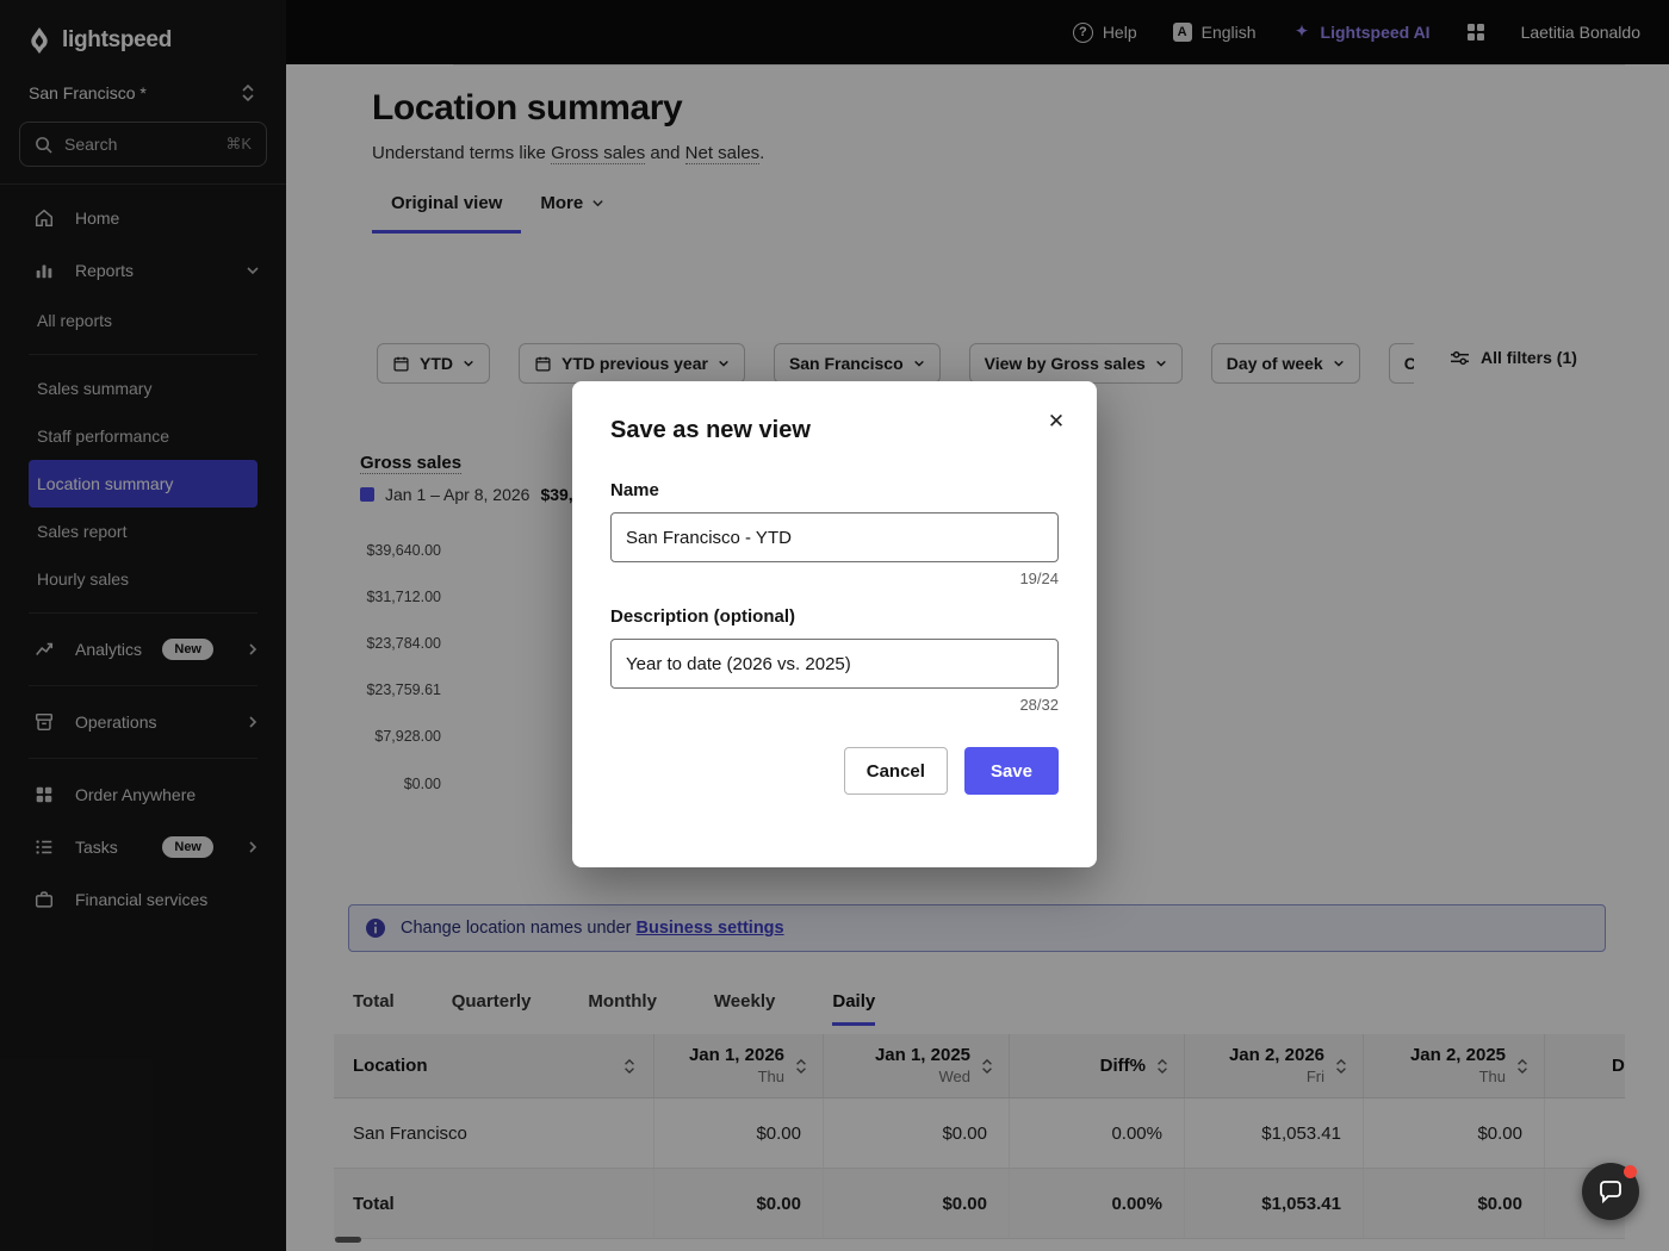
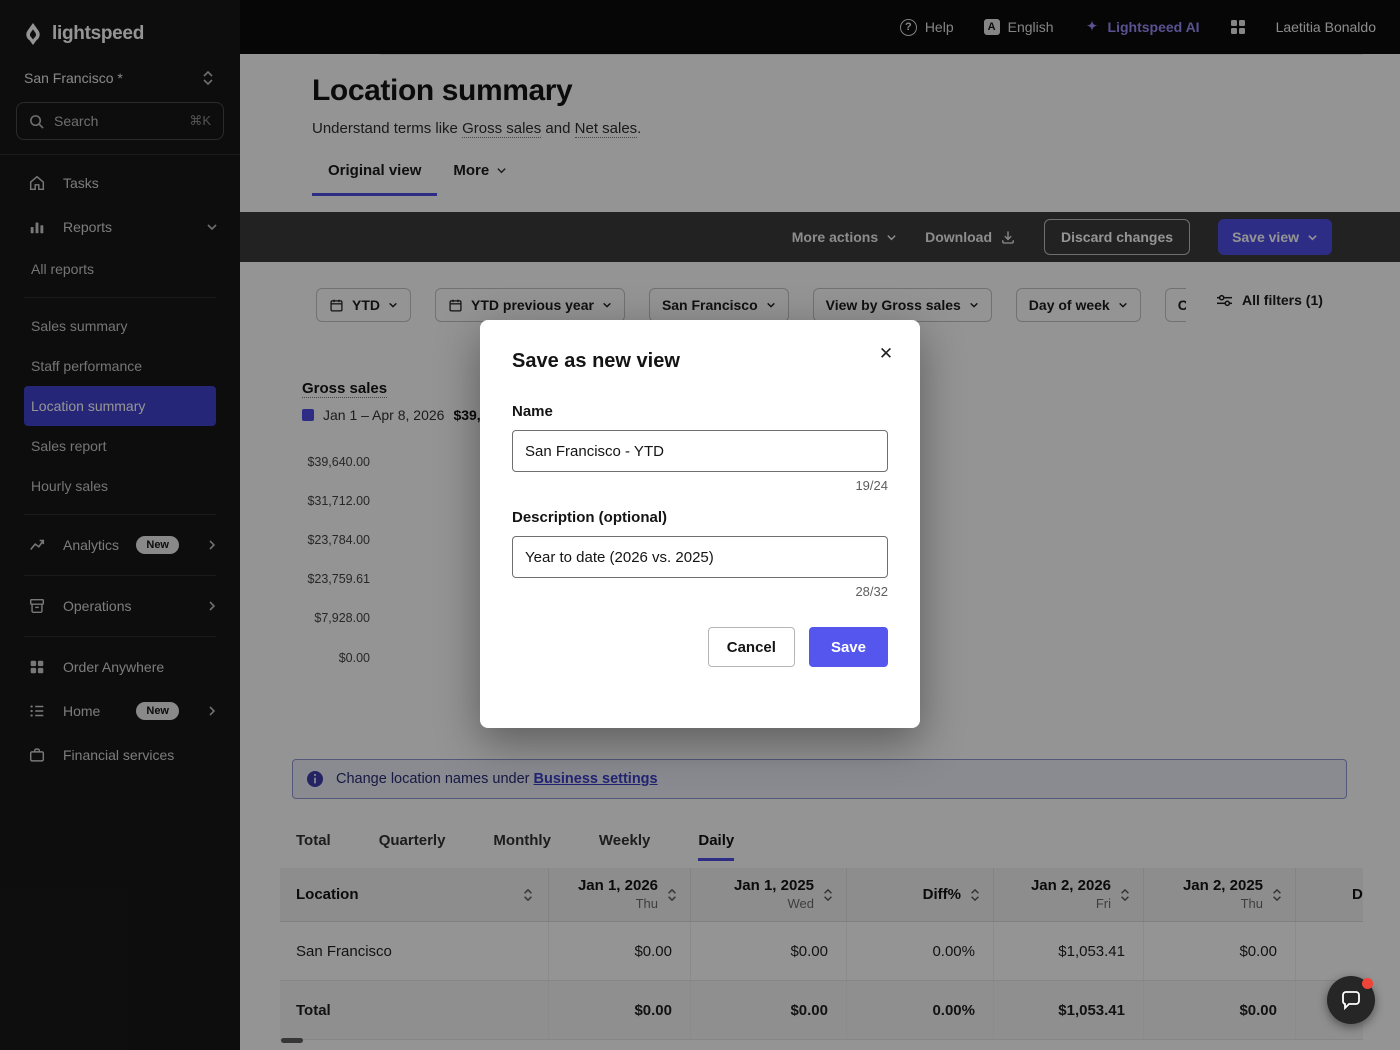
  ?
  Help
  A
  English
  Lightspeed AI
  Laetitia Bonaldo
  lightspeed
  San Francisco *
  Search
  ⌘K
- Home
+ Tasks
  Reports
  All reports
  Sales summary
  Staff performance
  Location summary
  Sales report
  Hourly sales
  Analytics
  New
  Operations
  Order Anywhere
- Tasks
+ Home
  New
  Financial services
  Location summary
  Understand terms like Gross sales and Net sales.
  Original view
  More
+ More actions
+ Download
+ Discard changes
+ Save view
  YTD
  YTD previous year
  San Francisco
  View by Gross sales
  Day of week
  All filters (1)
  Gross sales
  Jan 1 – Apr 8, 2026
  $39,
  $39,640.00
  $31,712.00
  $23,784.00
  $23,759.61
  $7,928.00
  $0.00
  Change location names under Business settings
  Total
  Quarterly
  Monthly
  Weekly
  Daily
  Location
  Jan 1, 2026
  Thu
  Jan 1, 2025
  Wed
  Diff%
  Jan 2, 2026
  Fri
  Jan 2, 2025
  Thu
  D
  San Francisco
  $0.00
  $0.00
  0.00%
  $1,053.41
  $0.00
  Total
  $0.00
  $0.00
  0.00%
  $1,053.41
  $0.00
  Save as new view
  ✕
  Name
  San Francisco - YTD
  19/24
  Description (optional)
  Year to date (2026 vs. 2025)
  28/32
  Cancel
  Save
